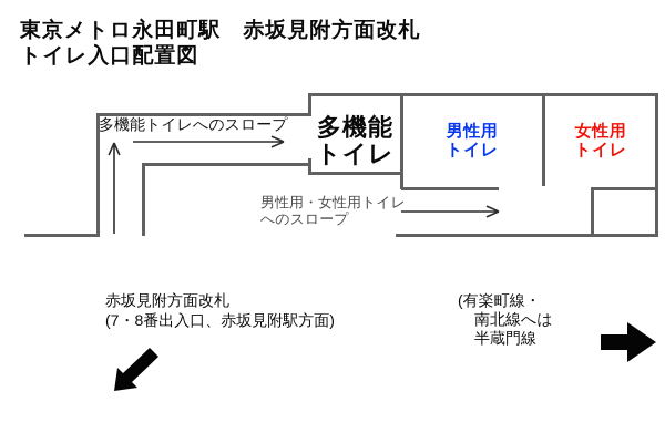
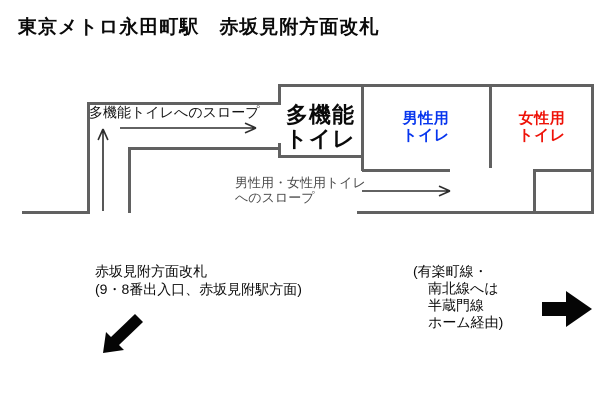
  東京メトロ永田町駅 赤坂見附方面改札
- トイレ入口配置図
  多機能トイレへのスロープ
  多機能
  トイレ
  男性用
  トイレ
  女性用
  トイレ
  男性用・女性用トイレ
  へのスロープ
  赤坂見附方面改札
- (7・8番出入口、赤坂見附駅方面)
+ (9・8番出入口、赤坂見附駅方面)
  (有楽町線・
  南北線へは
  半蔵門線
+ ホーム経由)
